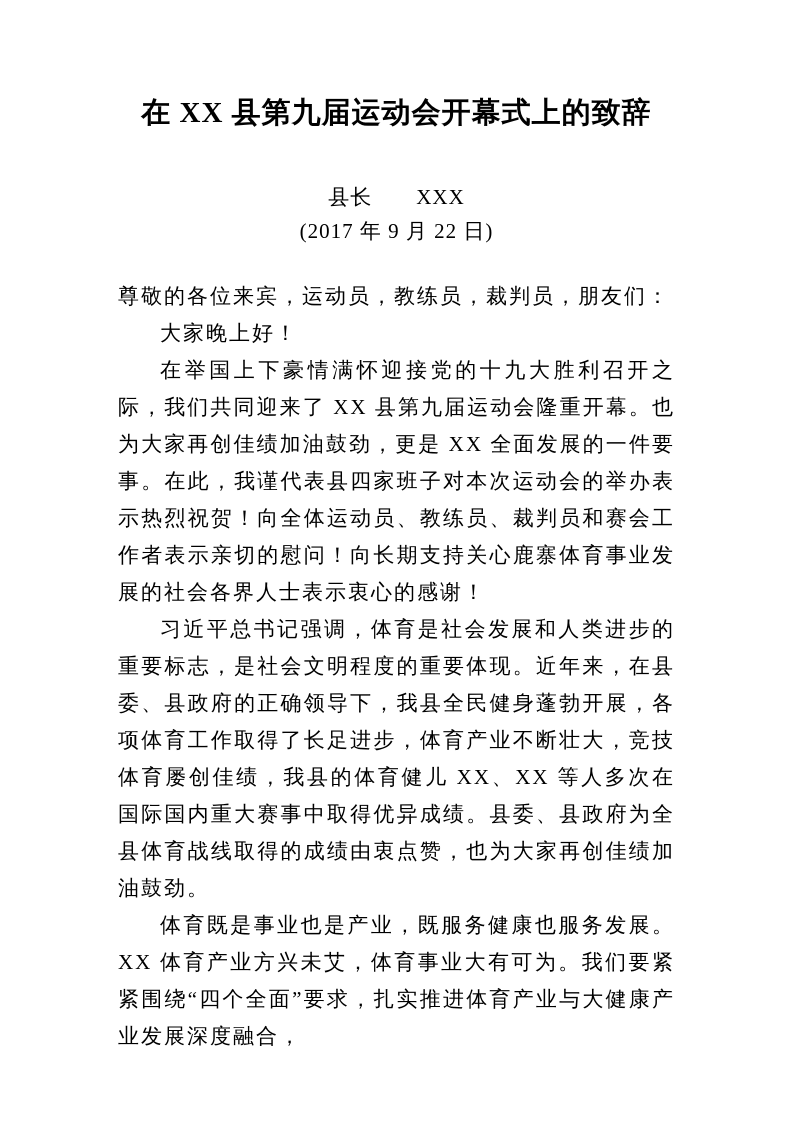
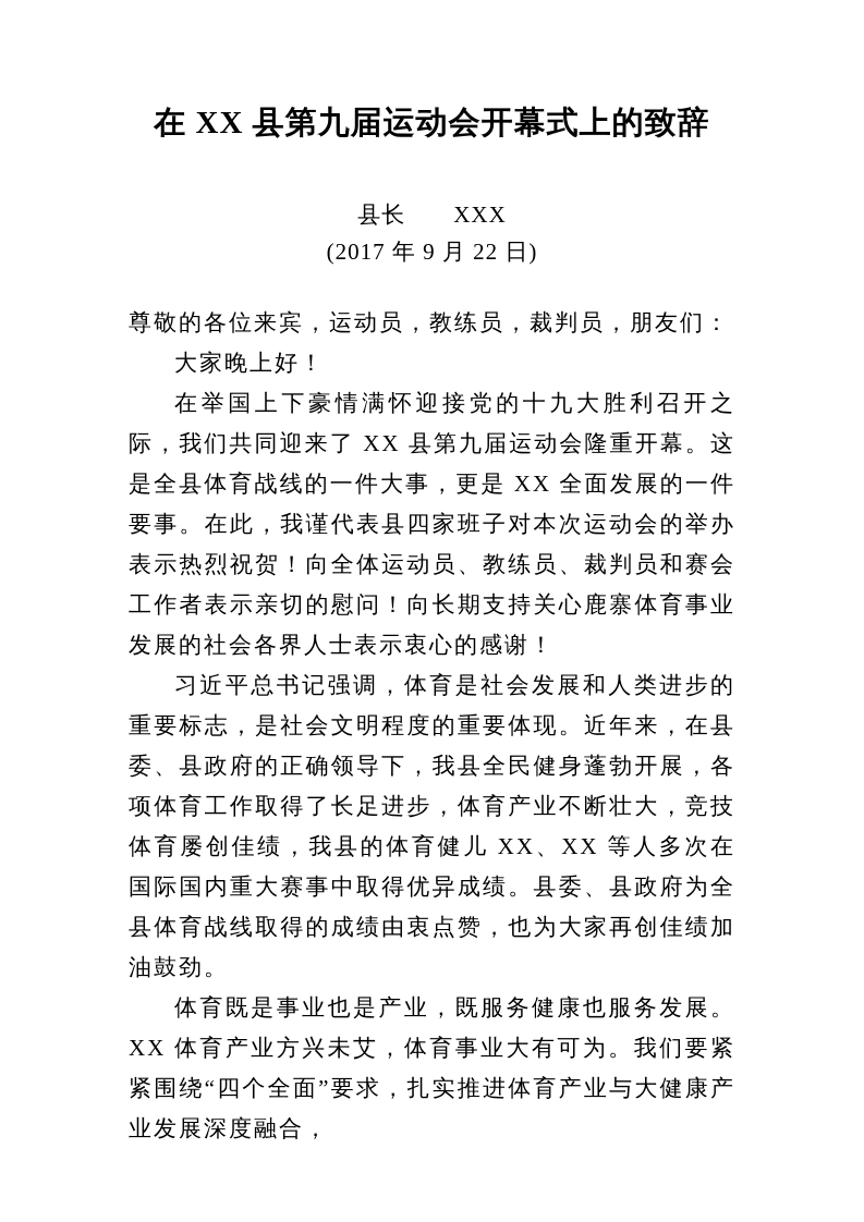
  在 XX 县第九届运动会开幕式上的致辞
  县长 XXX
  (2017 年 9 月 22 日)
  尊敬的各位来宾，运动员，教练员，裁判员，朋友们：
  大家晚上好！
- 在举国上下豪情满怀迎接党的十九大胜利召开之际，我们共同迎来了 XX 县第九届运动会隆重开幕。也为大家再创佳绩加油鼓劲，更是 XX 全面发展的一件要事。在此，我谨代表县四家班子对本次运动会的举办表示热烈祝贺！向全体运动员、教练员、裁判员和赛会工作者表示亲切的慰问！向长期支持关心鹿寨体育事业发展的社会各界人士表示衷心的感谢！
+ 在举国上下豪情满怀迎接党的十九大胜利召开之际，我们共同迎来了 XX 县第九届运动会隆重开幕。这是全县体育战线的一件大事，更是 XX 全面发展的一件要事。在此，我谨代表县四家班子对本次运动会的举办表示热烈祝贺！向全体运动员、教练员、裁判员和赛会工作者表示亲切的慰问！向长期支持关心鹿寨体育事业发展的社会各界人士表示衷心的感谢！
  习近平总书记强调，体育是社会发展和人类进步的重要标志，是社会文明程度的重要体现。近年来，在县委、县政府的正确领导下，我县全民健身蓬勃开展，各项体育工作取得了长足进步，体育产业不断壮大，竞技体育屡创佳绩，我县的体育健儿 XX、XX 等人多次在国际国内重大赛事中取得优异成绩。县委、县政府为全县体育战线取得的成绩由衷点赞，也为大家再创佳绩加油鼓劲。
  体育既是事业也是产业，既服务健康也服务发展。XX 体育产业方兴未艾，体育事业大有可为。我们要紧紧围绕“四个全面”要求，扎实推进体育产业与大健康产业发展深度融合，
